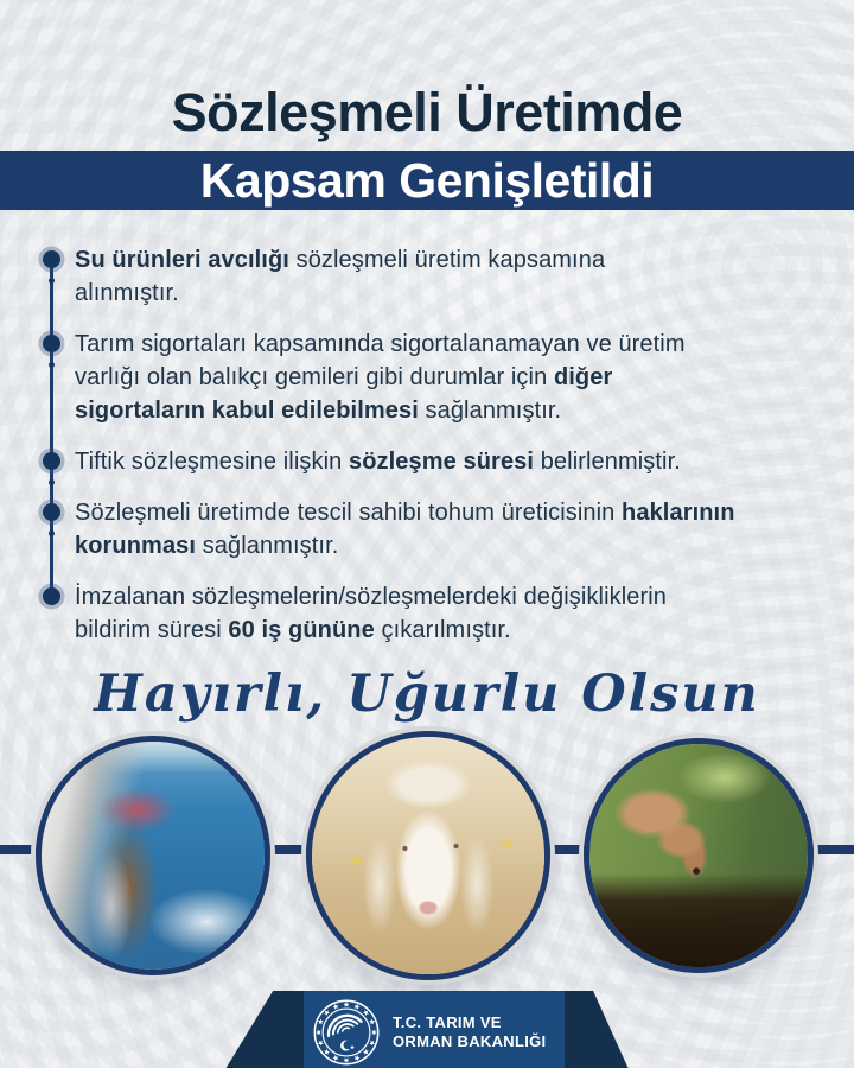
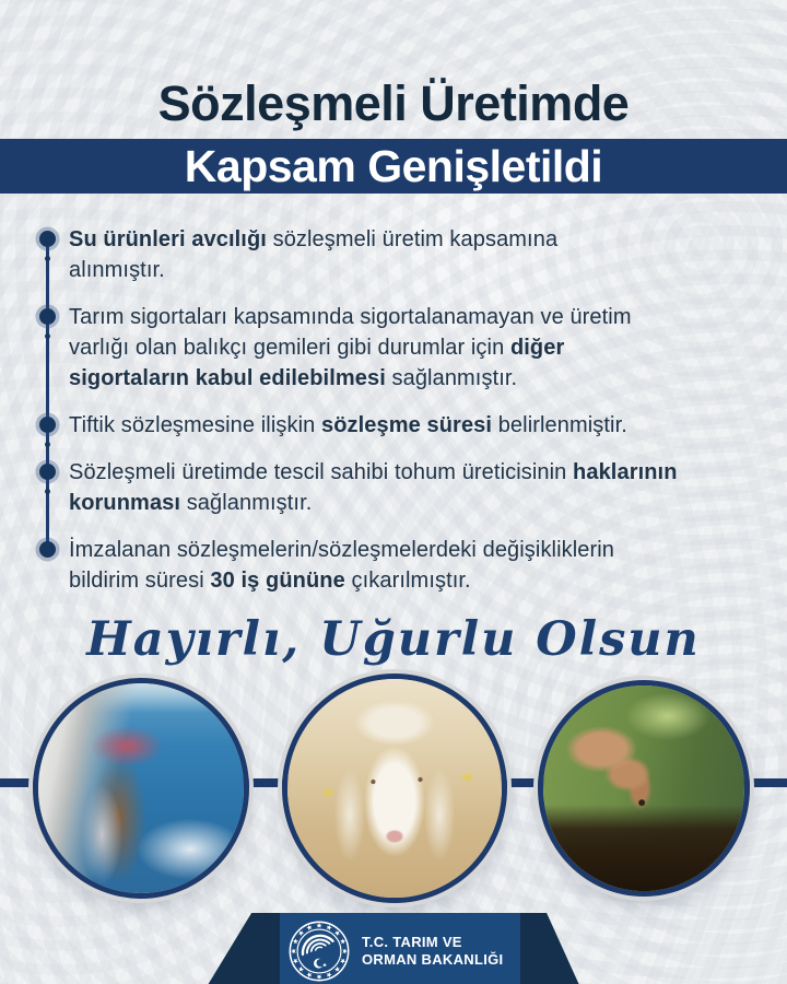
  Sözleşmeli Üretimde
  Kapsam Genişletildi
  Su ürünleri avcılığı sözleşmeli üretim kapsamına
  alınmıştır.
  Tarım sigortaları kapsamında sigortalanamayan ve üretim
  varlığı olan balıkçı gemileri gibi durumlar için diğer
  sigortaların kabul edilebilmesi sağlanmıştır.
  Tiftik sözleşmesine ilişkin sözleşme süresi belirlenmiştir.
  Sözleşmeli üretimde tescil sahibi tohum üreticisinin haklarının
  korunması sağlanmıştır.
  İmzalanan sözleşmelerin/sözleşmelerdeki değişikliklerin
- bildirim süresi 60 iş gününe çıkarılmıştır.
+ bildirim süresi 30 iş gününe çıkarılmıştır.
  Hayırlı, Uğurlu Olsun
  T.C. TARIM VE
  ORMAN BAKANLIĞI
